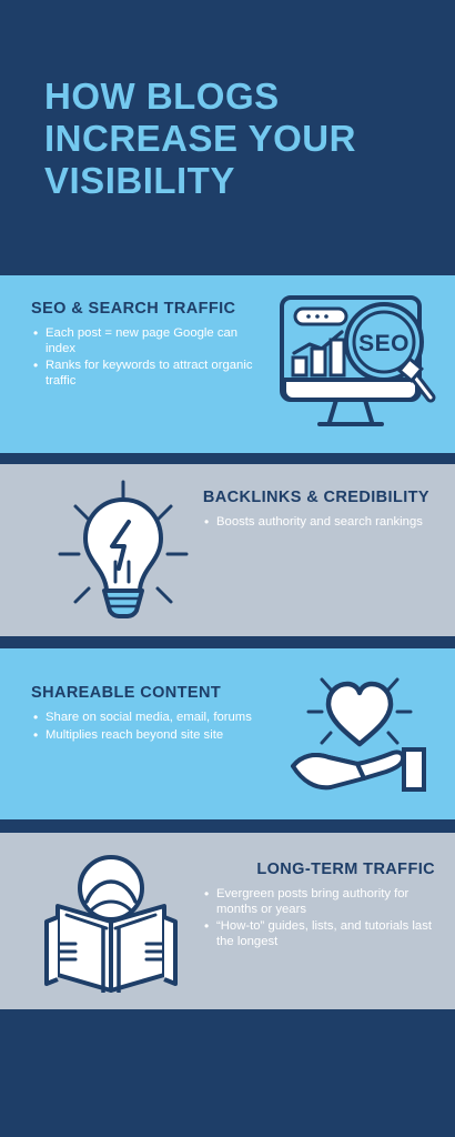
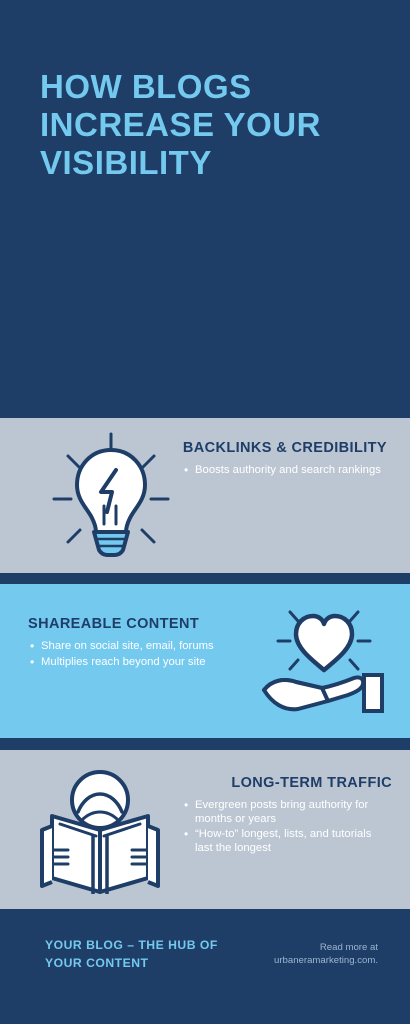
  HOW BLOGS
  INCREASE YOUR
  VISIBILITY
- SEO & SEARCH TRAFFIC
- Each post = new page Google can index
- Ranks for keywords to attract organic traffic
- SEO
  BACKLINKS & CREDIBILITY
  Boosts authority and search rankings
  SHAREABLE CONTENT
- Share on social media, email, forums
+ Share on social site, email, forums
- Multiplies reach beyond site site
+ Multiplies reach beyond your site
  LONG-TERM TRAFFIC
  Evergreen posts bring authority for months or years
- “How-to” guides, lists, and tutorials last the longest
+ “How-to” longest, lists, and tutorials last the longest
+ YOUR BLOG – THE HUB OF YOUR CONTENT
+ Read more at urbaneramarketing.com.
